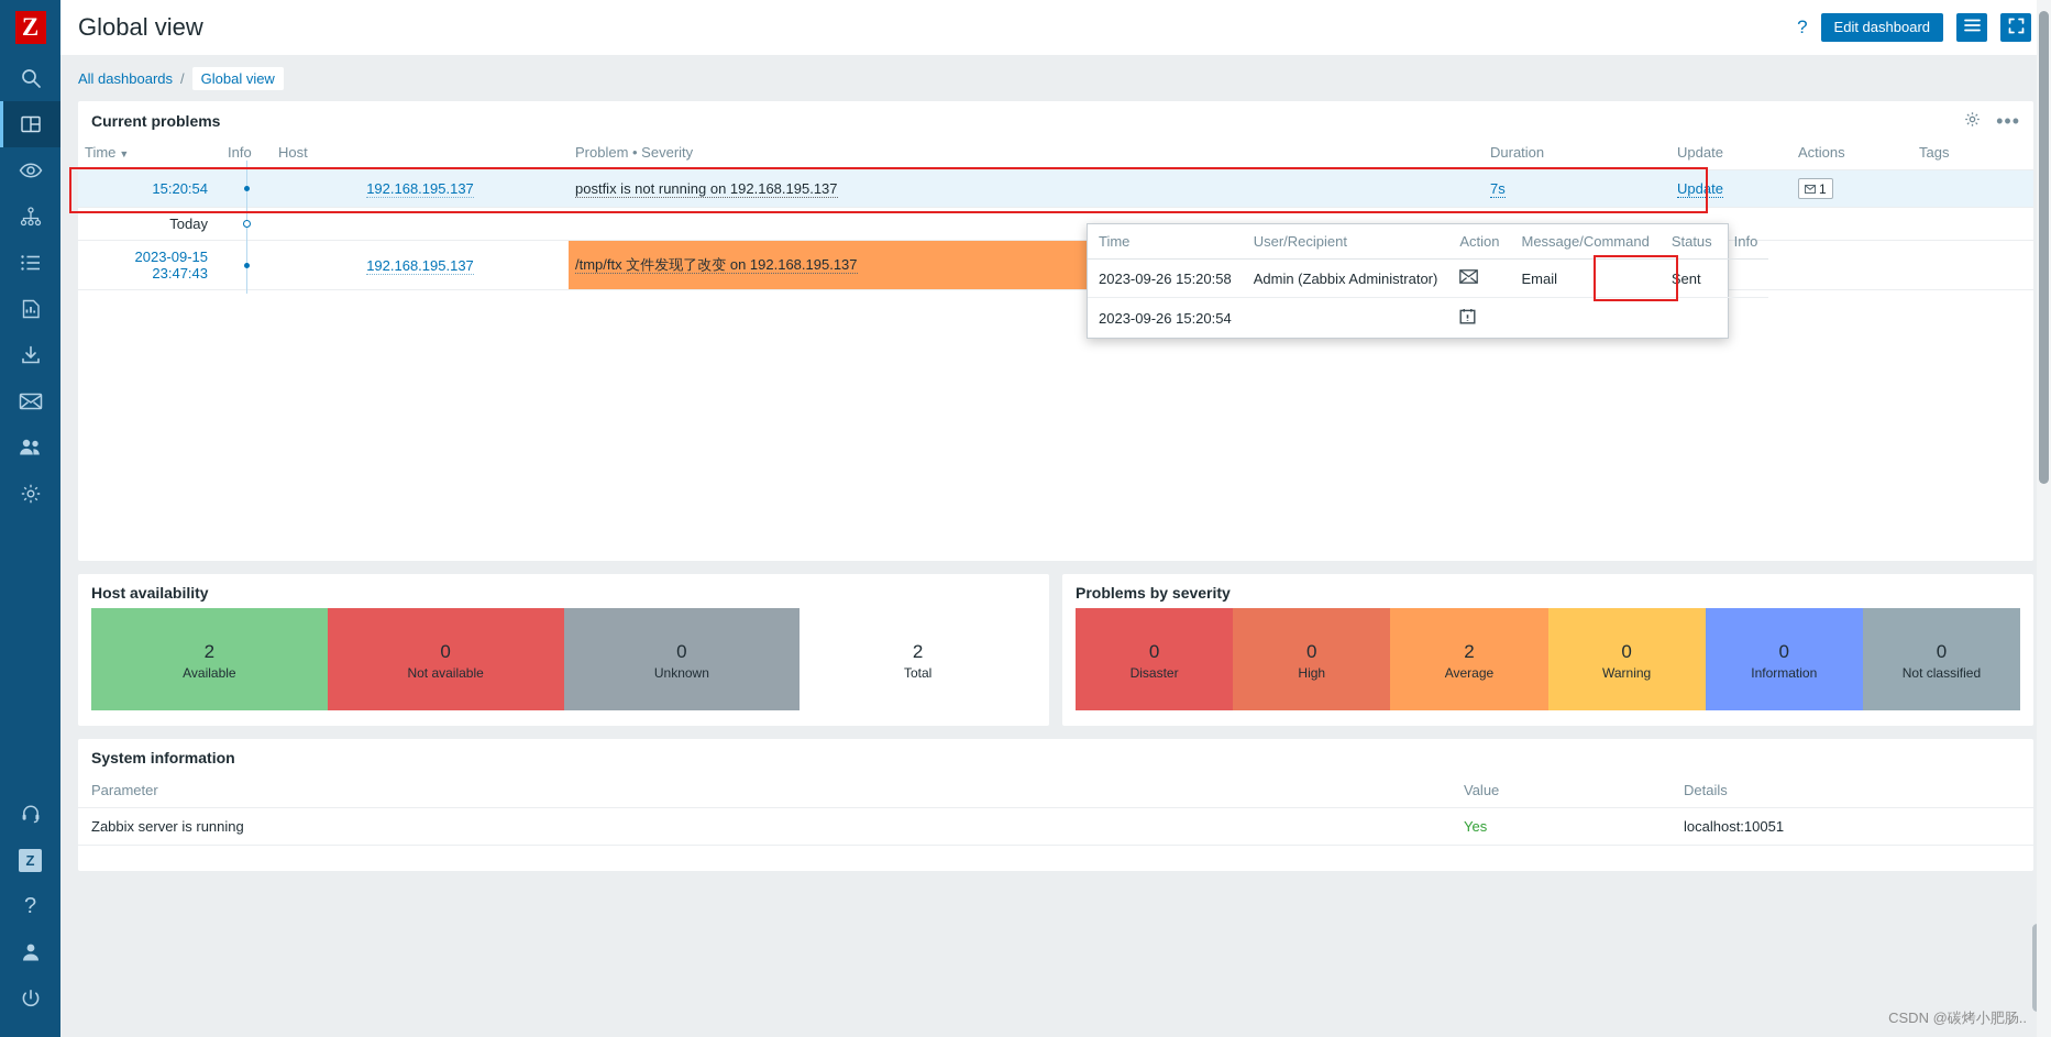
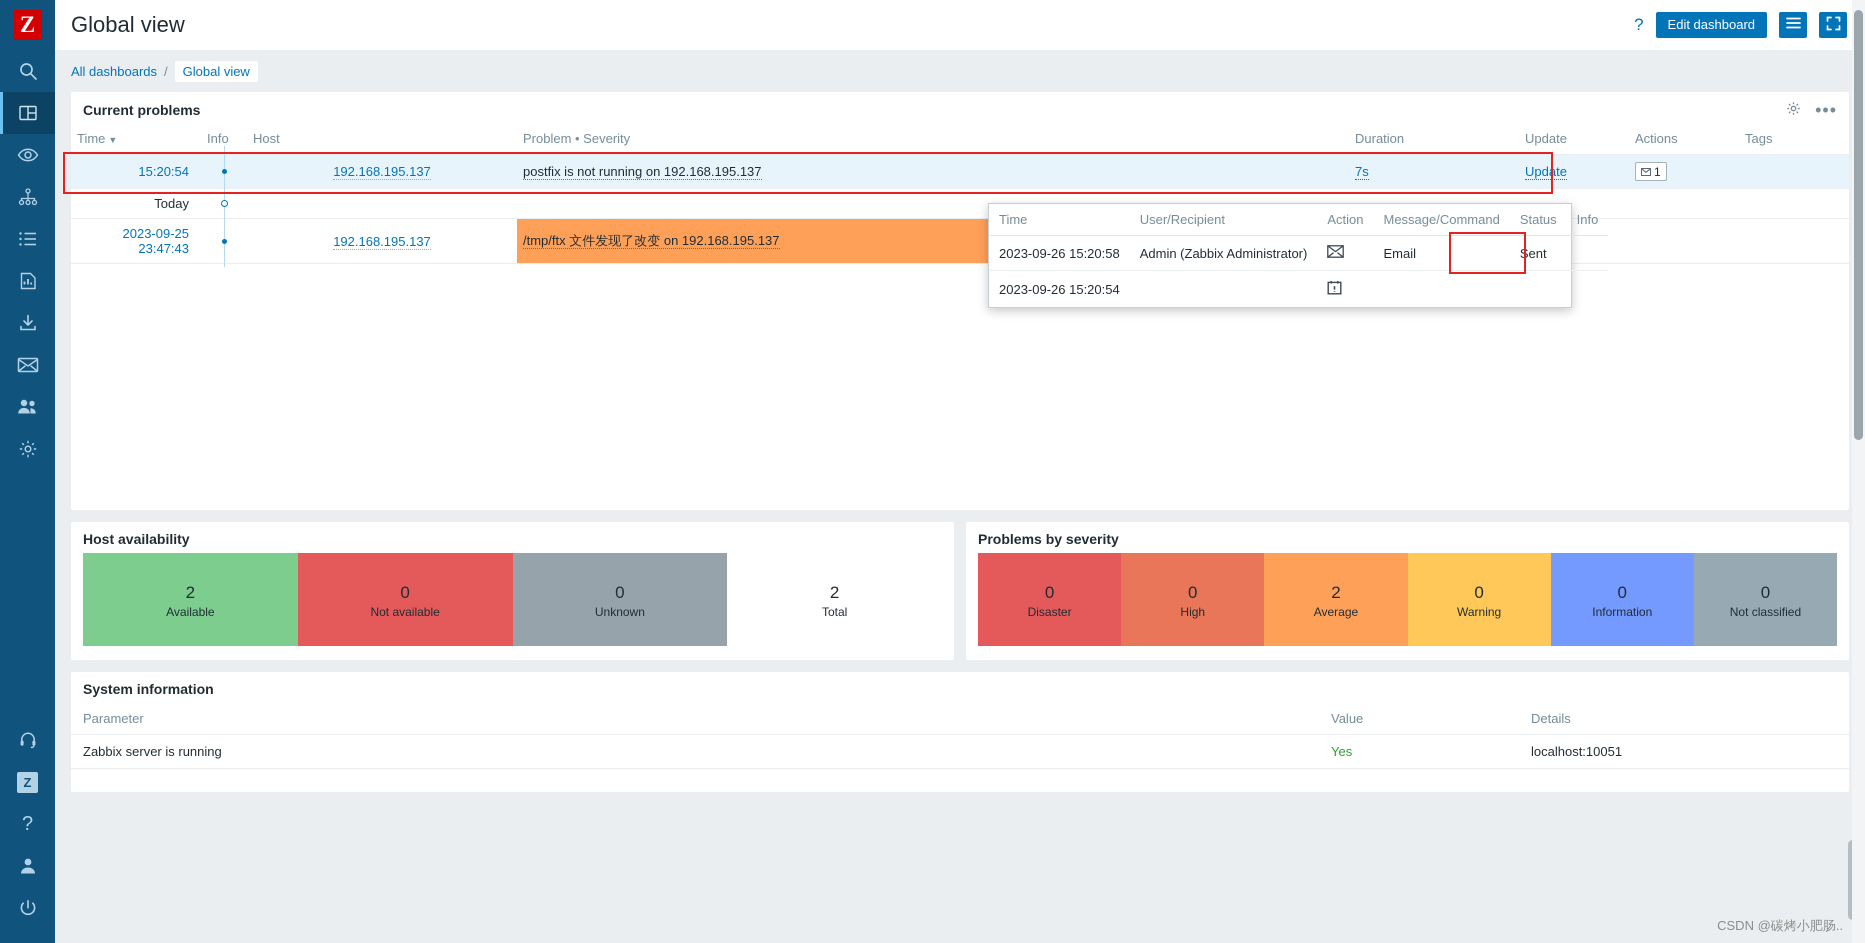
  Z
  Z
  ?
  Global view
  ?
  Edit dashboard
  All dashboards
  /
  Global view
  Current problems
  •••
  Time ▼	Info	Host	Problem • Severity	Duration	Update	Actions	Tags
  15:20:54		192.168.195.137	postfix is not running on 192.168.195.137	7s	Update	1
  Today
- 2023-09-15 23:47:43		192.168.195.137	/tmp/ftx 文件发现了改变 on 192.168.195.137
+ 2023-09-25 23:47:43		192.168.195.137	/tmp/ftx 文件发现了改变 on 192.168.195.137
  Time	User/Recipient	Action	Message/Command	Status	Info
  2023-09-26 15:20:58	Admin (Zabbix Administrator)		Email	Sent
  2023-09-26 15:20:54
  Host availability
  2
  Available
  0
  Not available
  0
  Unknown
  2
  Total
  Problems by severity
  0
  Disaster
  0
  High
  2
  Average
  0
  Warning
  0
  Information
  0
  Not classified
  System information
  Parameter	Value	Details
  Zabbix server is running	Yes	localhost:10051
  CSDN @碳烤小肥肠..
